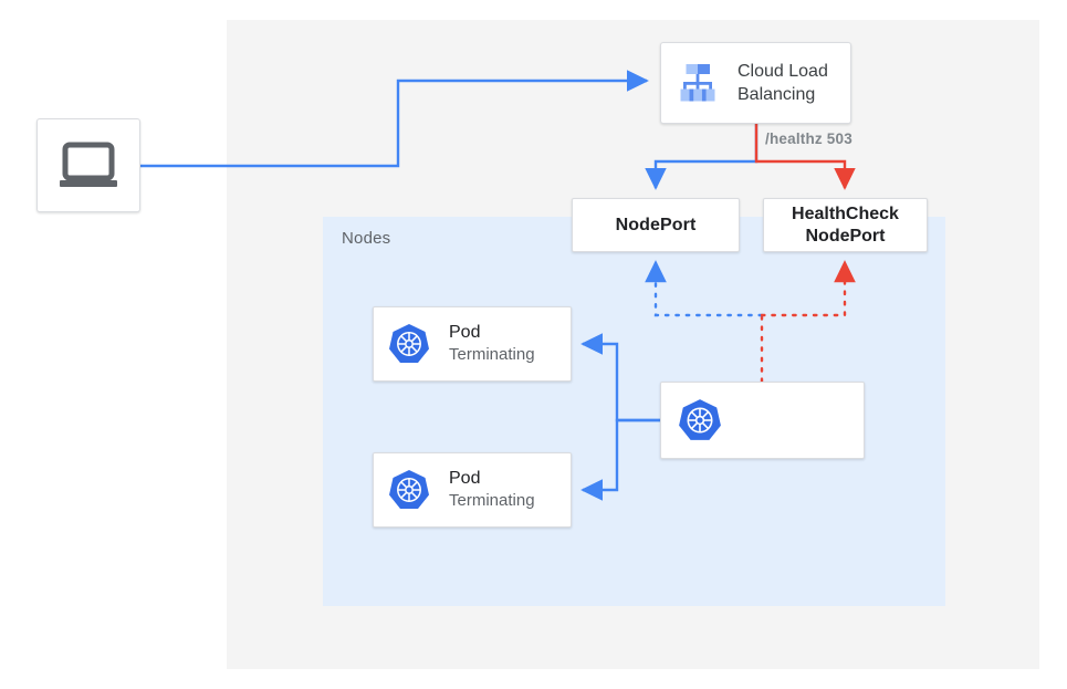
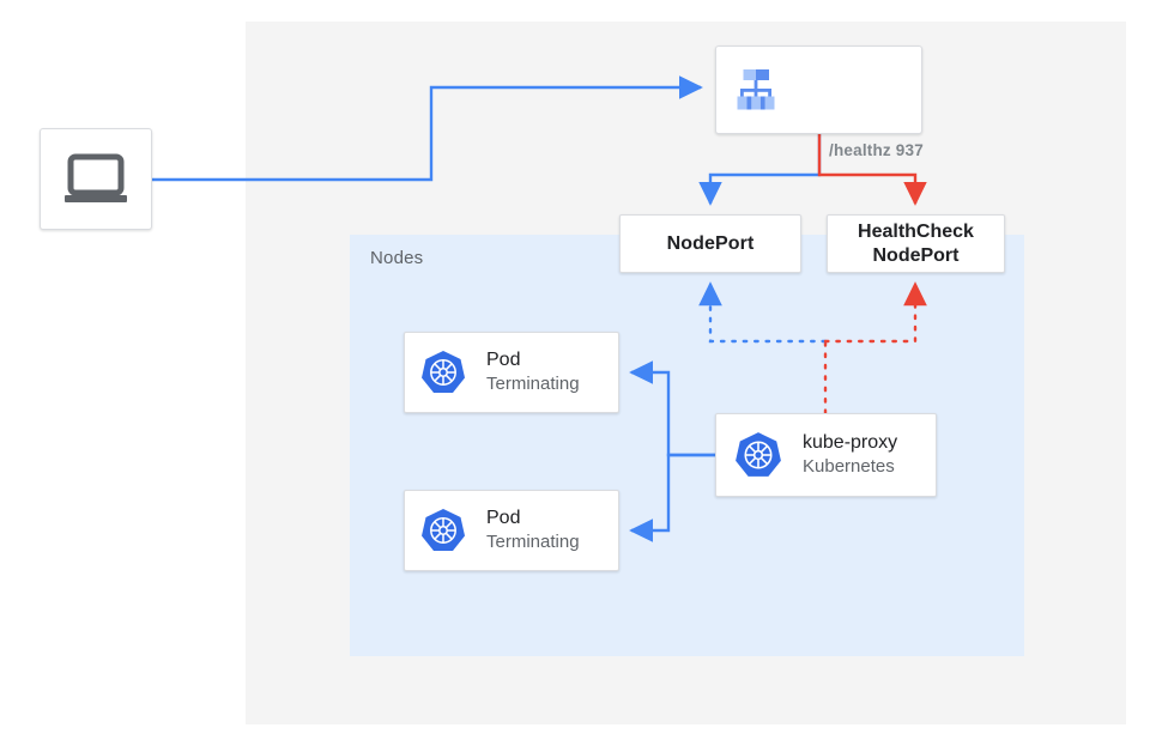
  Nodes
- Cloud Load
- Balancing
- /healthz 503
+ /healthz 937
  NodePort
  HealthCheck
  NodePort
  Pod
  Terminating
  Pod
  Terminating
+ kube-proxy
+ Kubernetes
